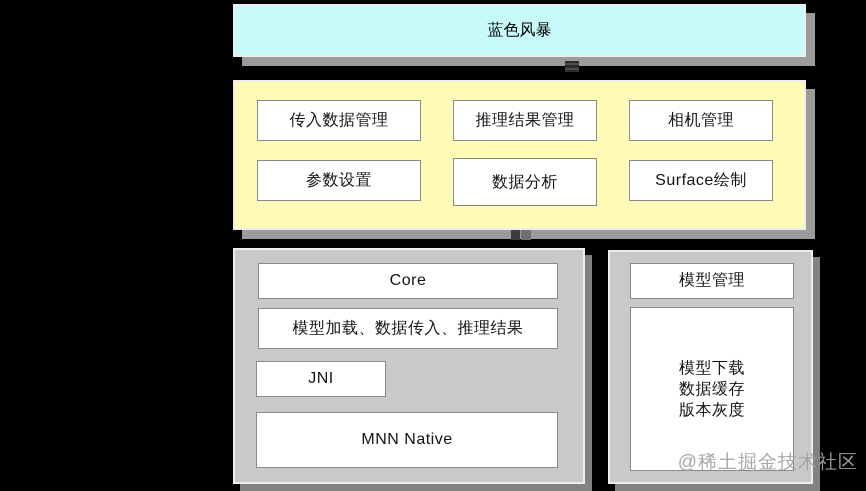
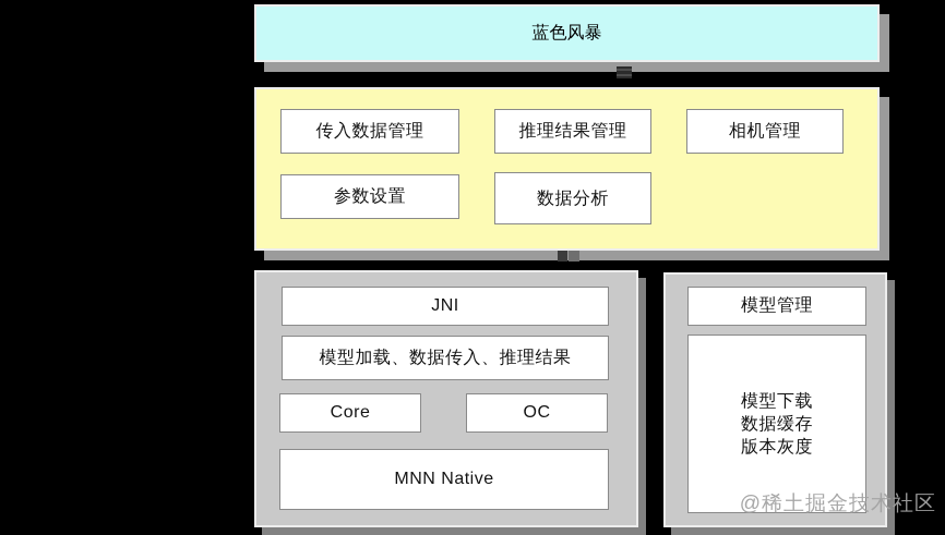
  蓝色风暴
  传入数据管理
  推理结果管理
  相机管理
  参数设置
  数据分析
- Surface绘制
- Core
+ JNI
  模型加载、数据传入、推理结果
- JNI
+ Core
+ OC
  MNN Native
  模型管理
  模型下载
  数据缓存
  版本灰度
  @稀土掘金技术社区
